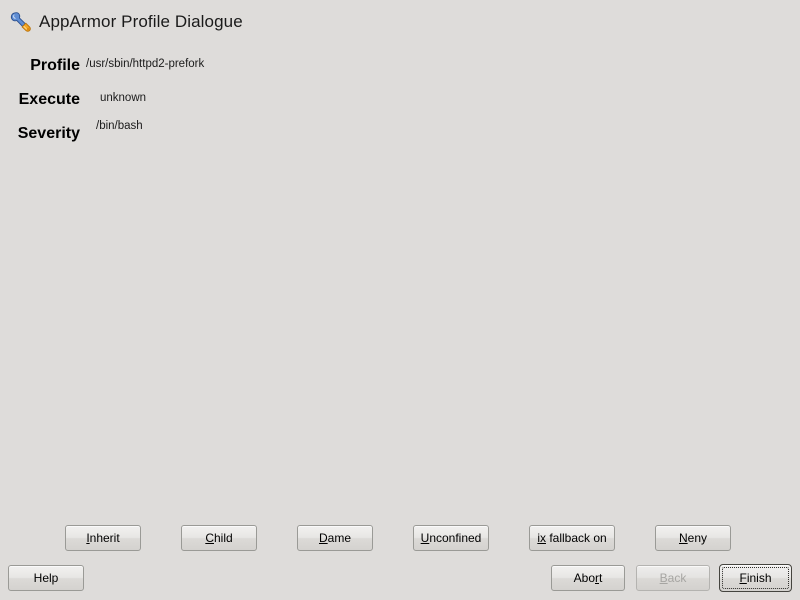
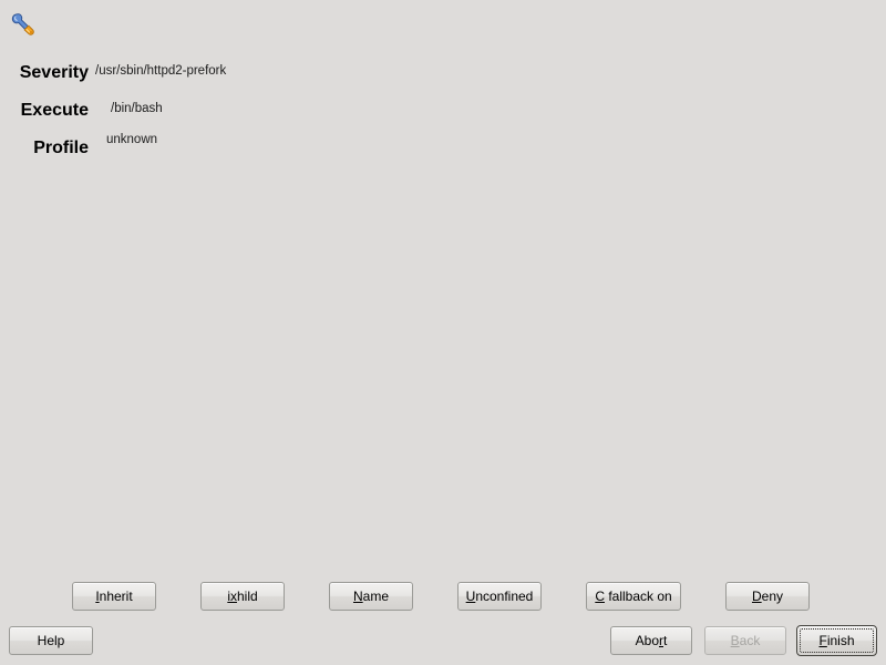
- AppArmor Profile Dialogue
- Profile
+ Severity
  /usr/sbin/httpd2-prefork
  Execute
- unknown
+ /bin/bash
- Severity
+ Profile
- /bin/bash
+ unknown
  Inherit
- Child
+ ixhild
- Dame
+ Name
  Unconfined
- ix fallback on
+ C fallback on
- Neny
+ Deny
  Help
  Abort
  Back
  Finish
